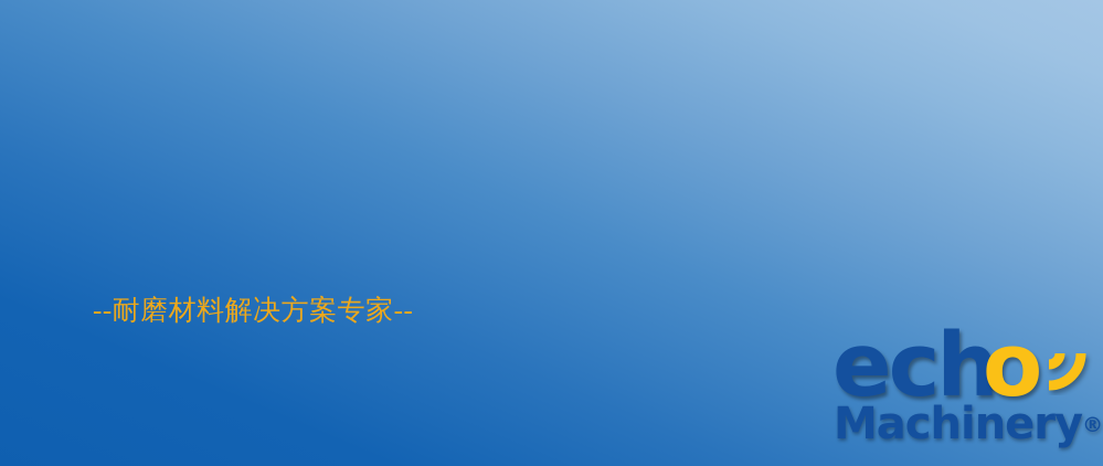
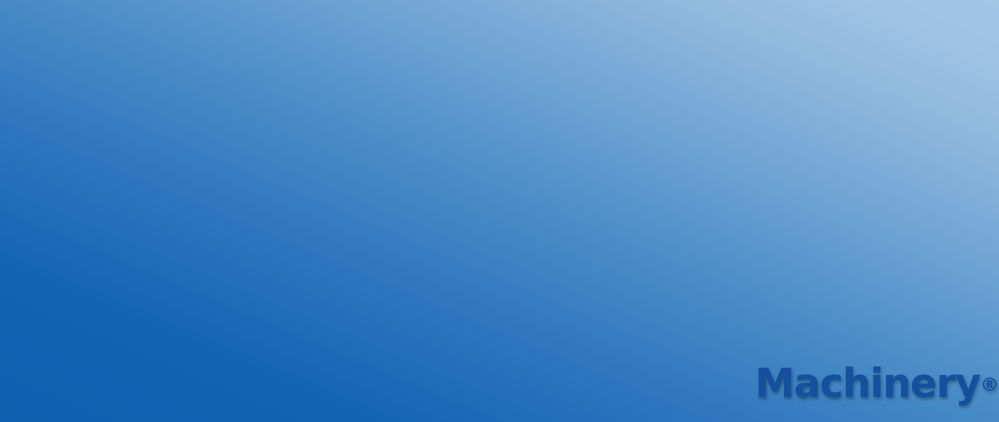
- --耐磨材料解决方案专家--
- ech
- o
  Machinery®
